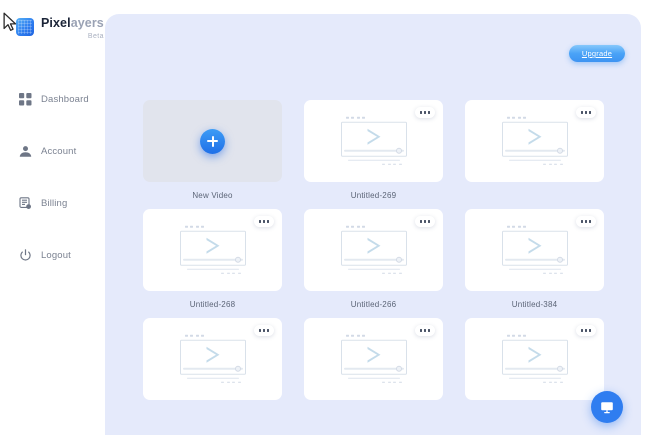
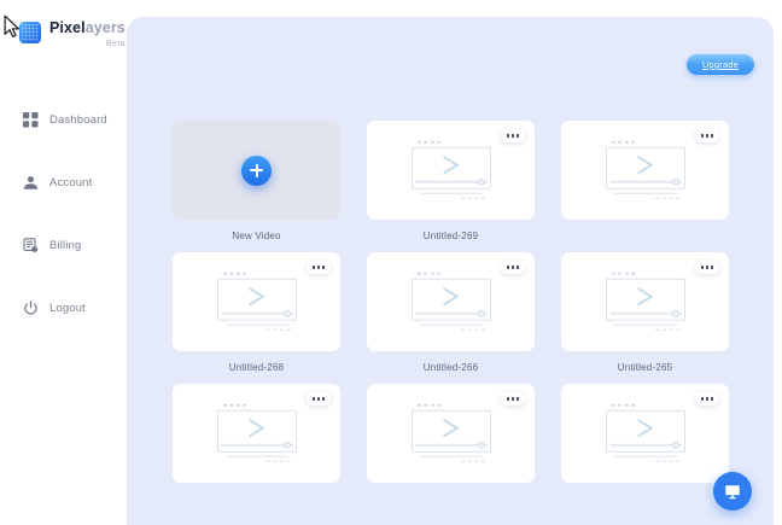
  Pixelayers
  Dashboard
  Account
  Billing
  Logout
  Upgrade
  New Video
  Untitled-269
  Untitled-268
  Untitled-266
- Untitled-384
+ Untitled-265
